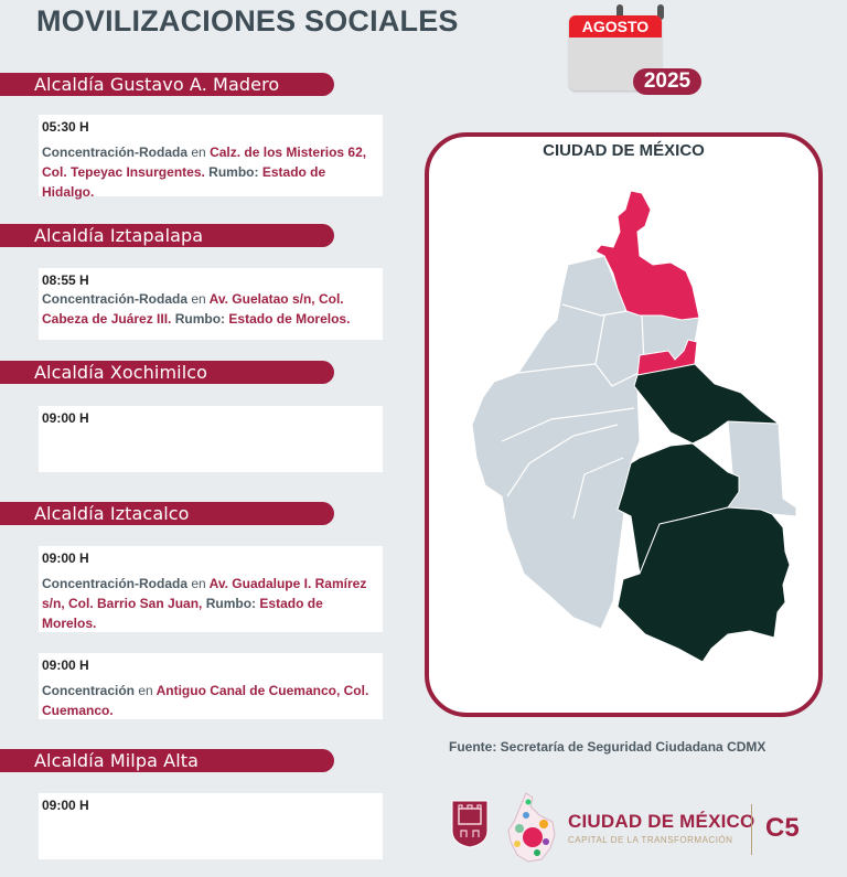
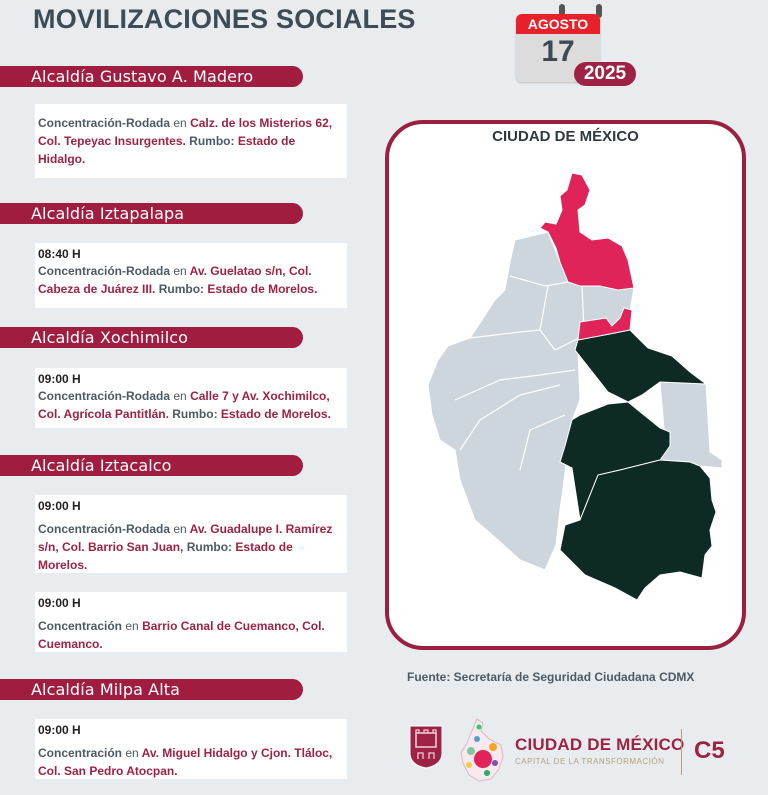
  MOVILIZACIONES SOCIALES
  AGOSTO
+ 17
  2025
  Alcaldía Gustavo A. Madero
- 05:30 H
  Concentración-Rodada en Calz. de los Misterios 62, Col. Tepeyac Insurgentes. Rumbo: Estado de Hidalgo.
  Alcaldía Iztapalapa
- 08:55 H
+ 08:40 H
  Concentración-Rodada en Av. Guelatao s/n, Col. Cabeza de Juárez III. Rumbo: Estado de Morelos.
  Alcaldía Xochimilco
  09:00 H
+ Concentración-Rodada en Calle 7 y Av. Xochimilco, Col. Agrícola Pantitlán. Rumbo: Estado de Morelos.
  Alcaldía Iztacalco
  09:00 H
  Concentración-Rodada en Av. Guadalupe I. Ramírez s/n, Col. Barrio San Juan, Rumbo: Estado de Morelos.
  09:00 H
- Concentración en Antiguo Canal de Cuemanco, Col. Cuemanco.
+ Concentración en Barrio Canal de Cuemanco, Col. Cuemanco.
  Alcaldía Milpa Alta
  09:00 H
+ Concentración en Av. Miguel Hidalgo y Cjon. Tláloc, Col. San Pedro Atocpan.
  CIUDAD DE MÉXICO
  Fuente: Secretaría de Seguridad Ciudadana CDMX
  CIUDAD DE MÉXICO
  CAPITAL DE LA TRANSFORMACIÓN
  C5
